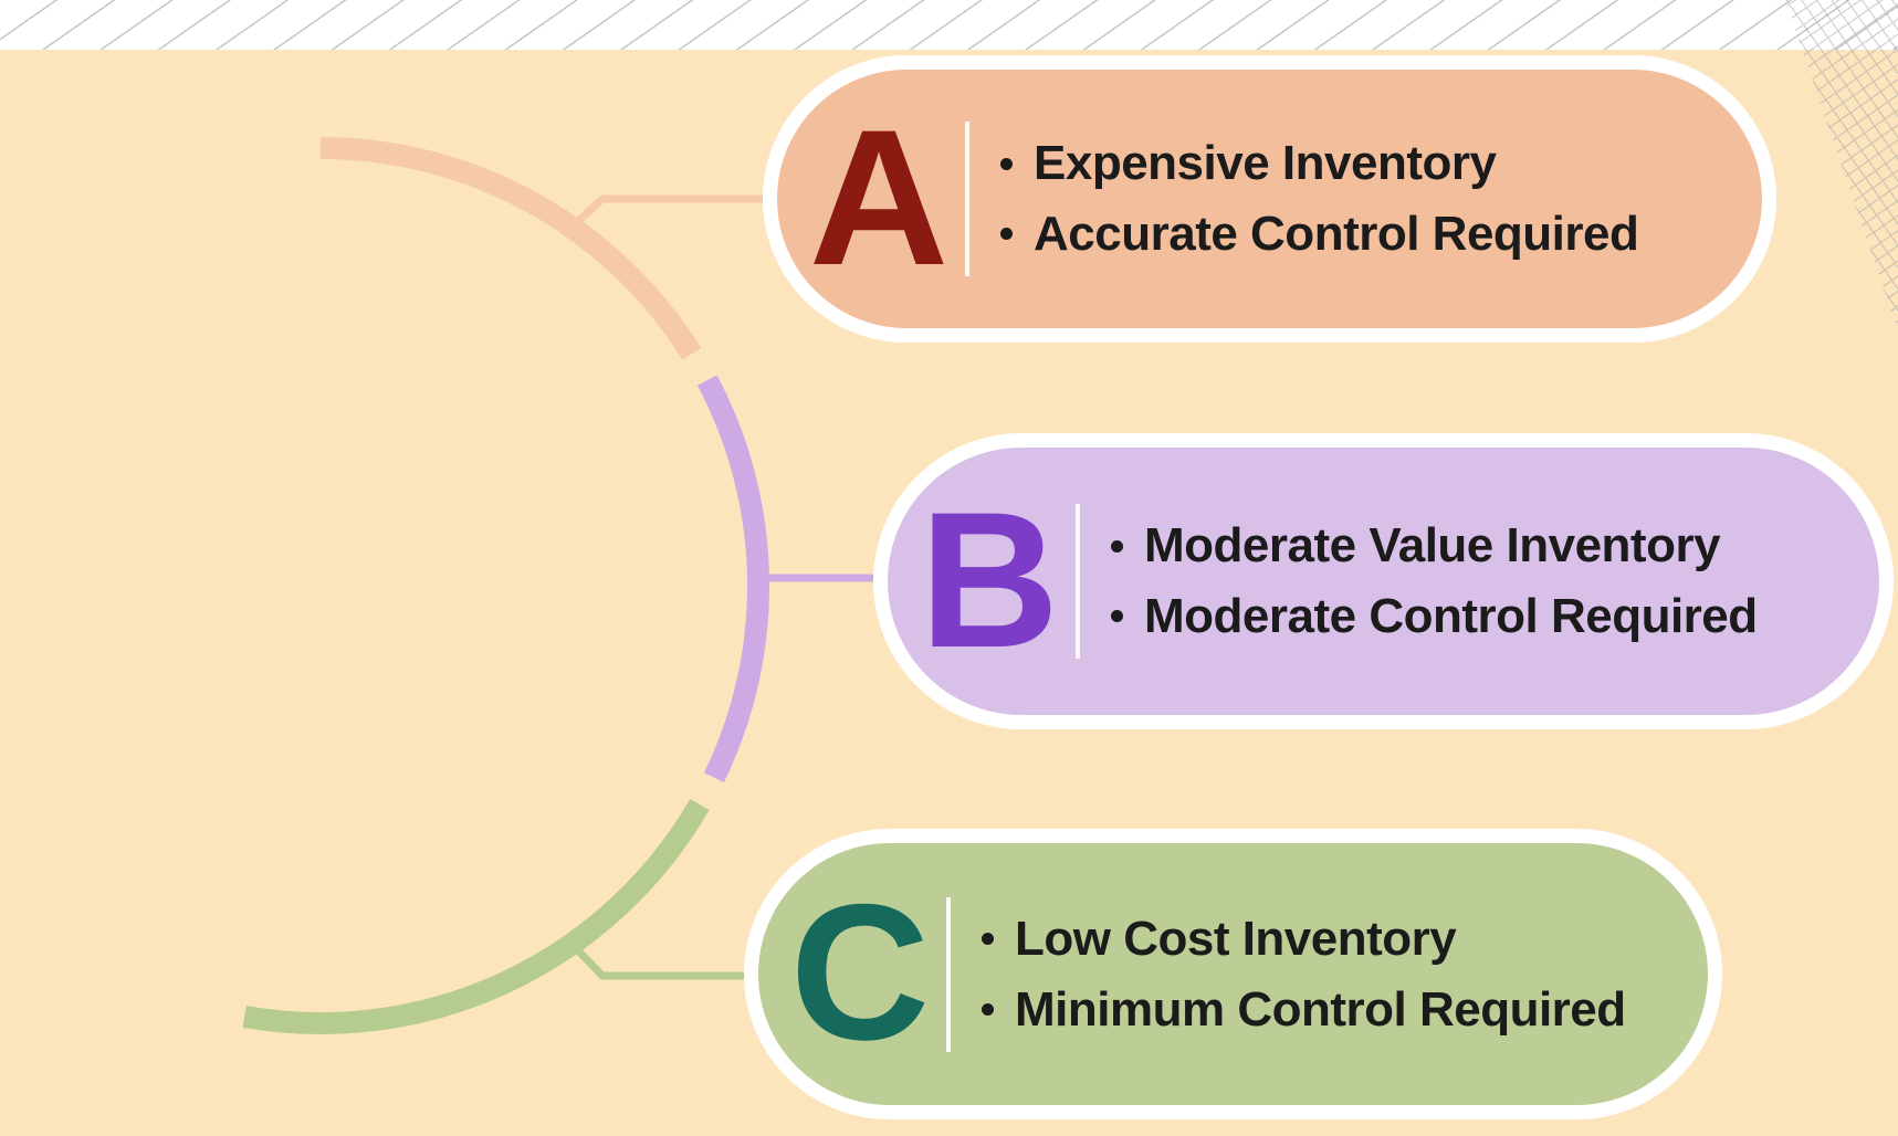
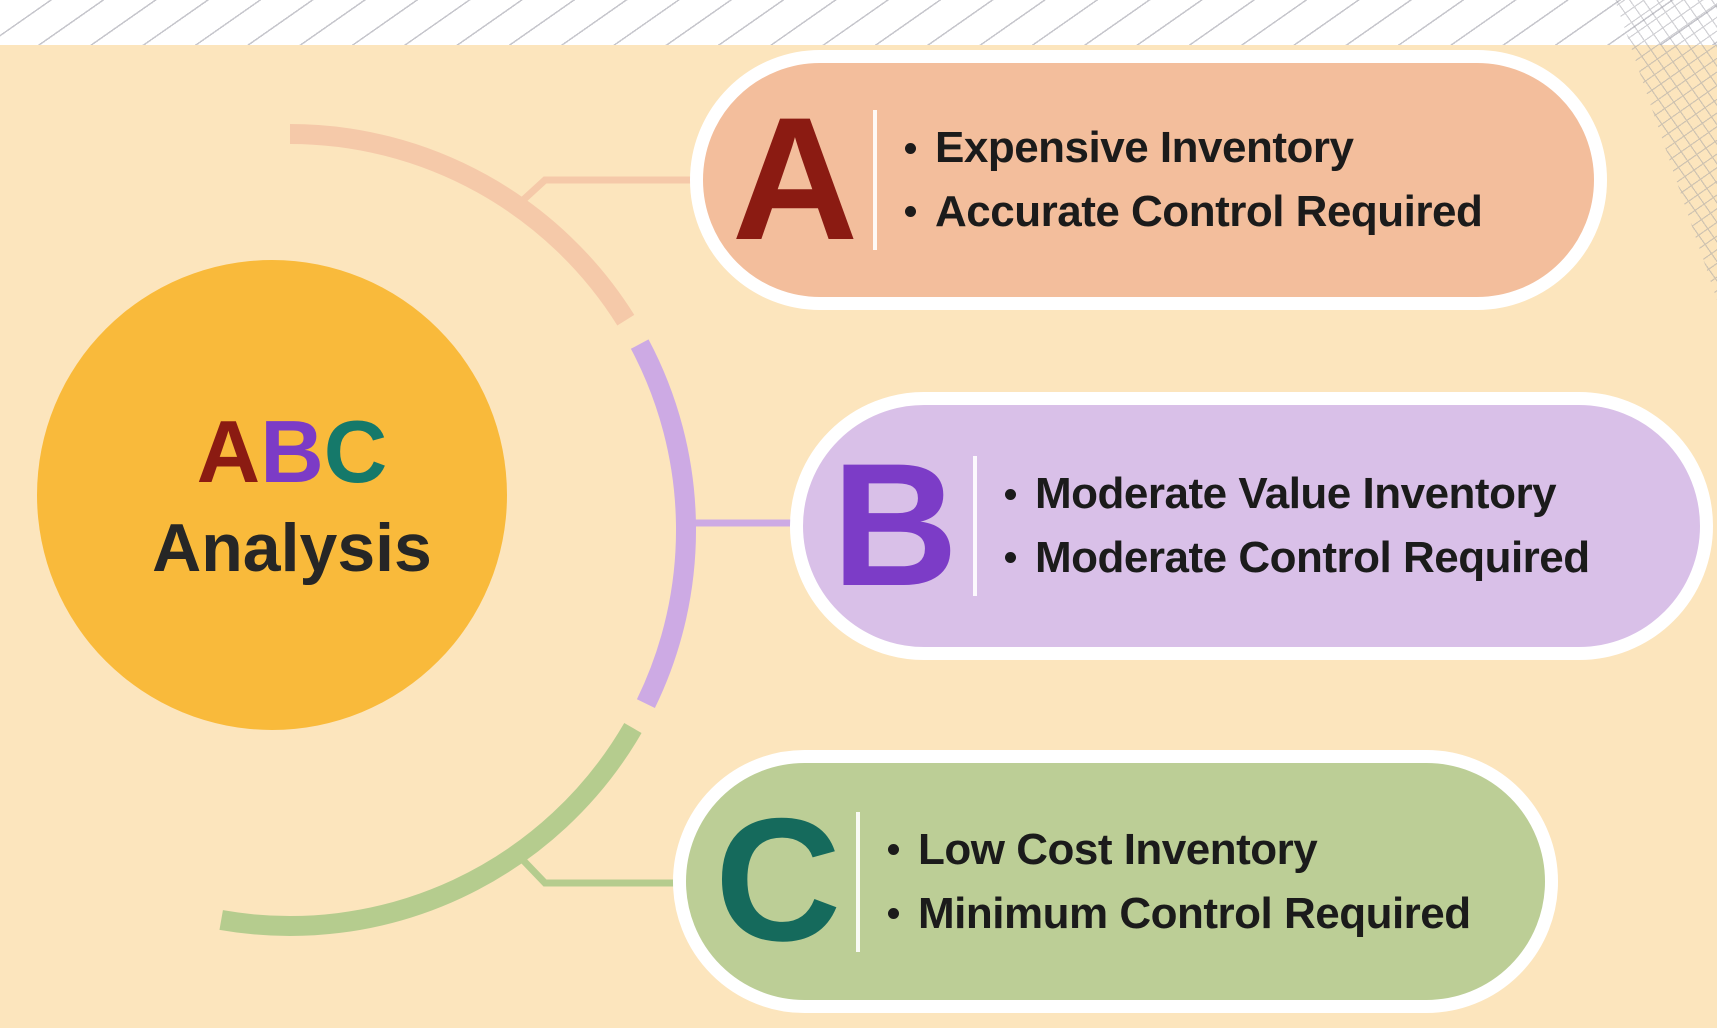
+ ABC
+ Analysis
  A
  Expensive Inventory
  Accurate Control Required
  B
  Moderate Value Inventory
  Moderate Control Required
  C
  Low Cost Inventory
  Minimum Control Required
